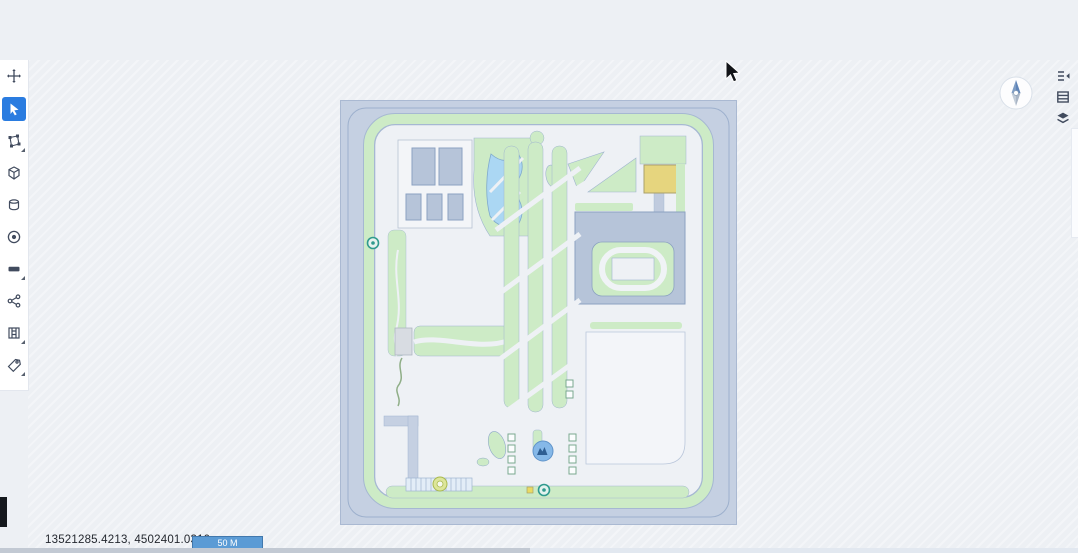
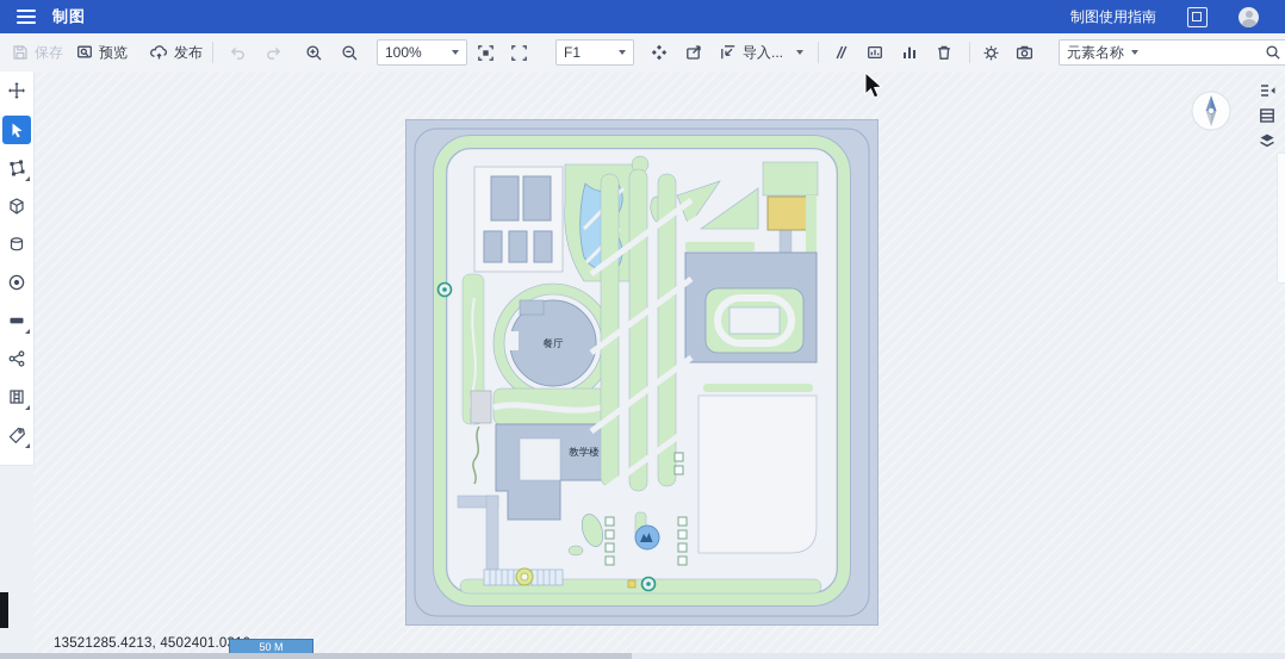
+ 制图
+ 制图使用指南
+ 保存
+ 预览
+ 发布
+ 100%
+ F1
+ 导入...
+ 元素名称
+ 餐厅
+ 教学楼
  13521285.4213, 4502401.0
  50 M
